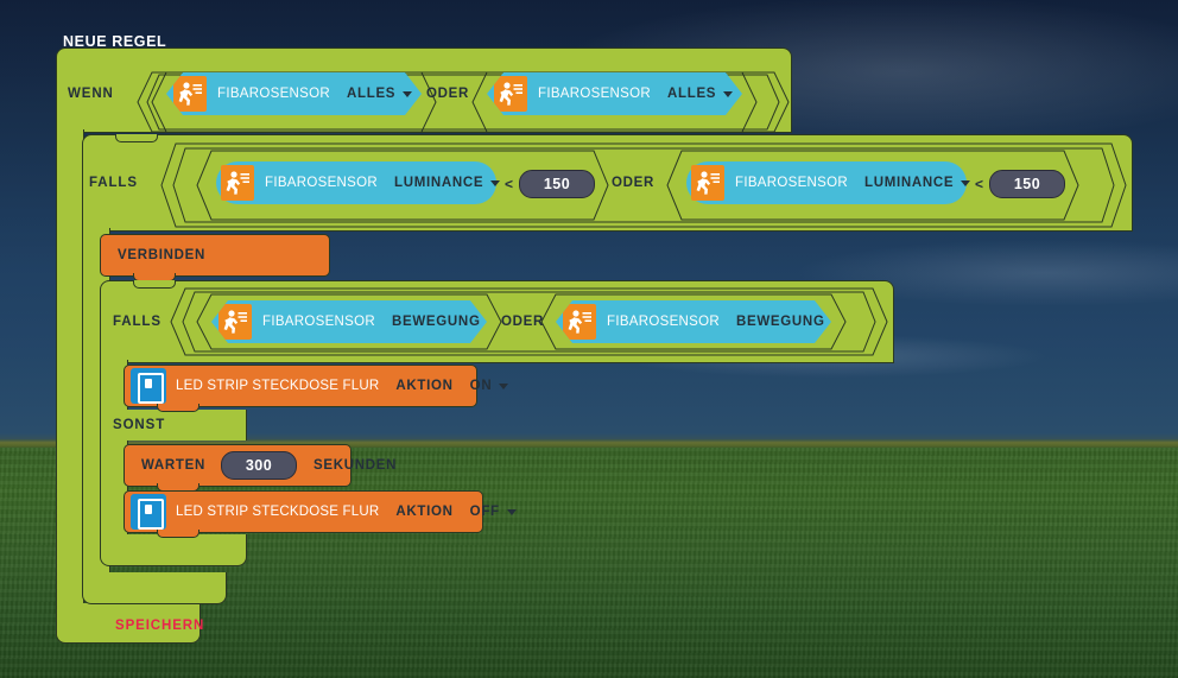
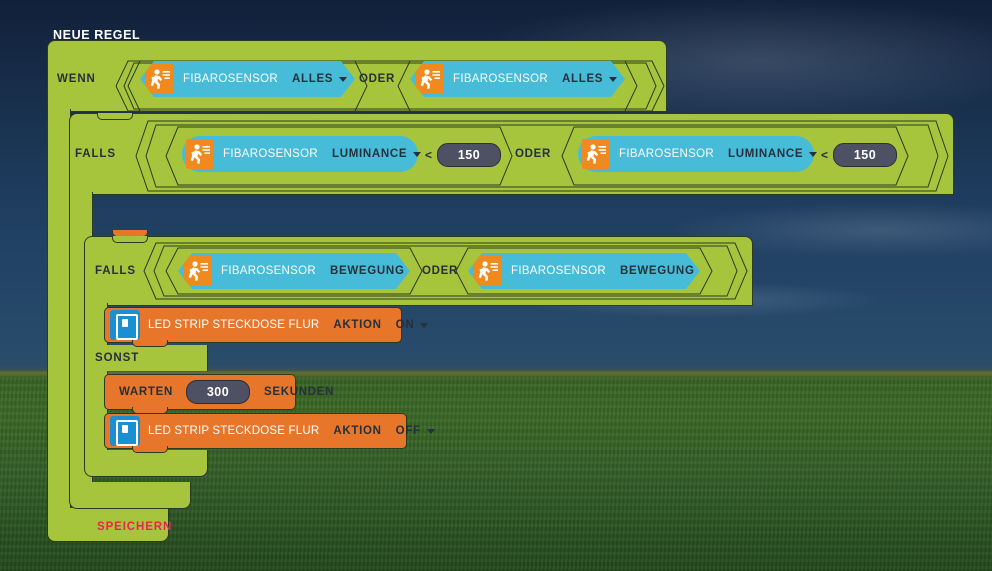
  NEUE REGEL
  SPEICHERN
  WENN
  FIBAROSENSOR
  ALLES
  ODER
  FIBAROSENSOR
  ALLES
  FALLS
  FIBAROSENSOR
  LUMINANCE
  <
  150
  ODER
  FIBAROSENSOR
  LUMINANCE
  <
  150
- VERBINDEN
  FALLS
  FIBAROSENSOR
  BEWEGUNG
  ODER
  FIBAROSENSOR
  BEWEGUNG
  LED STRIP STECKDOSE FLUR
  AKTION
  ON
  SONST
  WARTEN
  300
  SEKUNDEN
  LED STRIP STECKDOSE FLUR
  AKTION
  OFF
